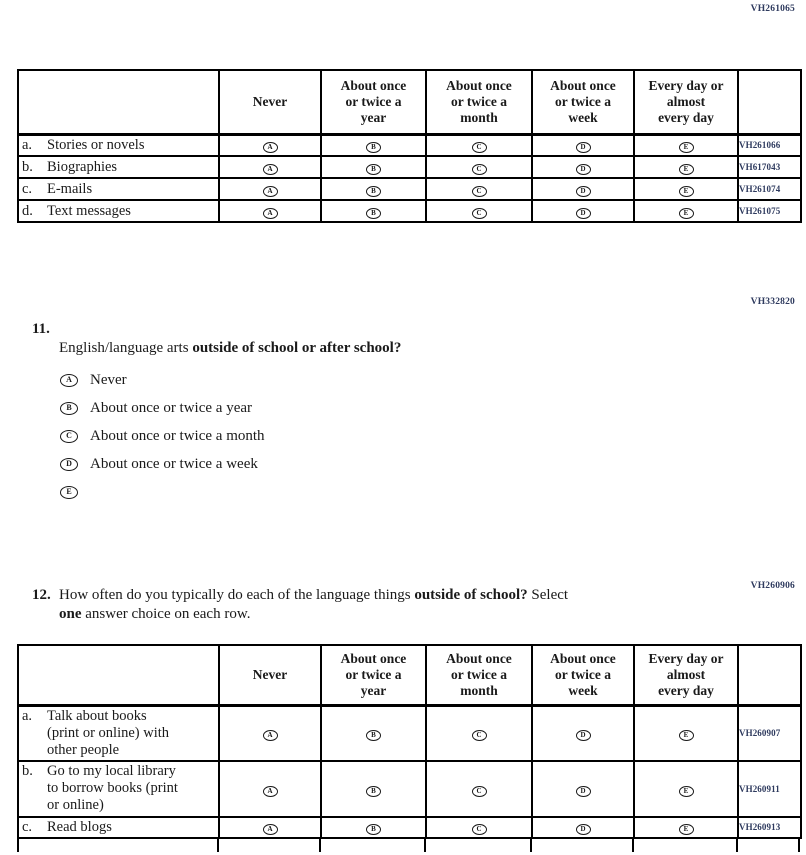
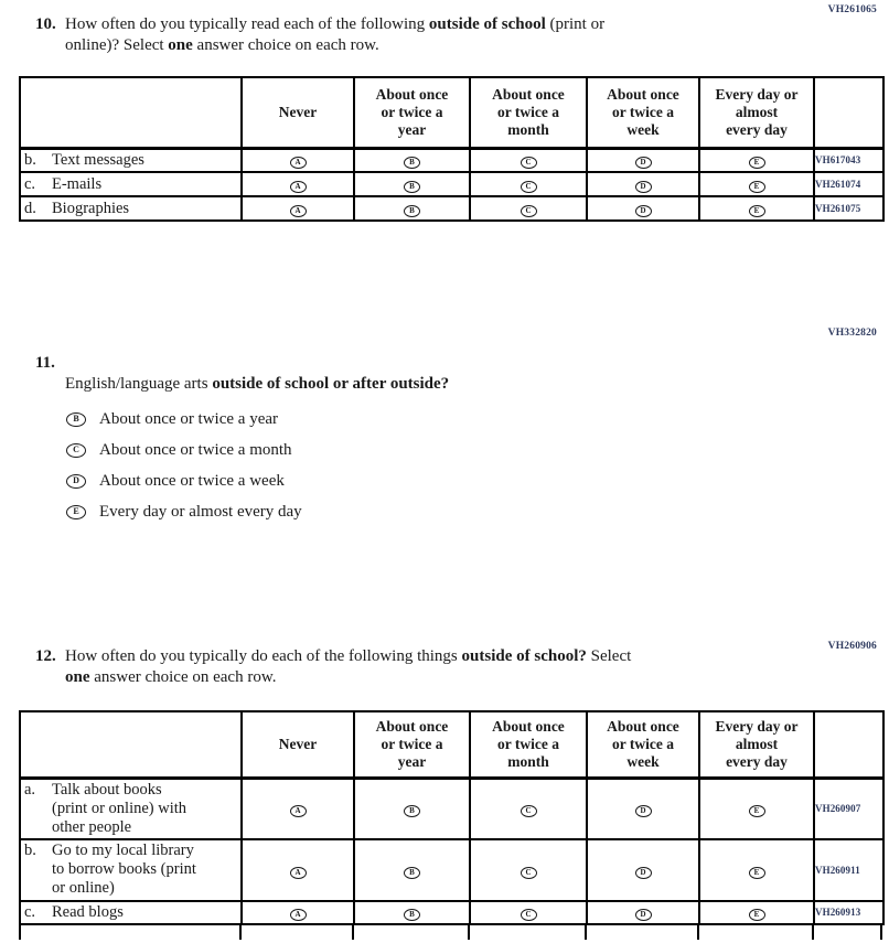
  VH261065
+ 10.
+ How often do you typically read each of the following outside of school (print or
+ online)? Select one answer choice on each row.
  	Never	About once or twice a year	About once or twice a month	About once or twice a week	Every day or almost every day
- a. Stories or novels	A	B	C	D	E	VH261066
- b. Biographies	A	B	C	D	E	VH617043
+ b. Text messages	A	B	C	D	E	VH617043
  c. E-mails	A	B	C	D	E	VH261074
- d. Text messages	A	B	C	D	E	VH261075
+ d. Biographies	A	B	C	D	E	VH261075
  VH332820
  11.
- English/language arts outside of school or after school?
+ English/language arts outside of school or after outside?
- A
- Never
  B
  About once or twice a year
  C
  About once or twice a month
  D
  About once or twice a week
  E
+ Every day or almost every day
  VH260906
  12.
- How often do you typically do each of the language things outside of school? Select
+ How often do you typically do each of the following things outside of school? Select
  one answer choice on each row.
  	Never	About once or twice a year	About once or twice a month	About once or twice a week	Every day or almost every day
  a. Talk about books (print or online) with other people	A	B	C	D	E	VH260907
  b. Go to my local library to borrow books (print or online)	A	B	C	D	E	VH260911
  c. Read blogs	A	B	C	D	E	VH260913
